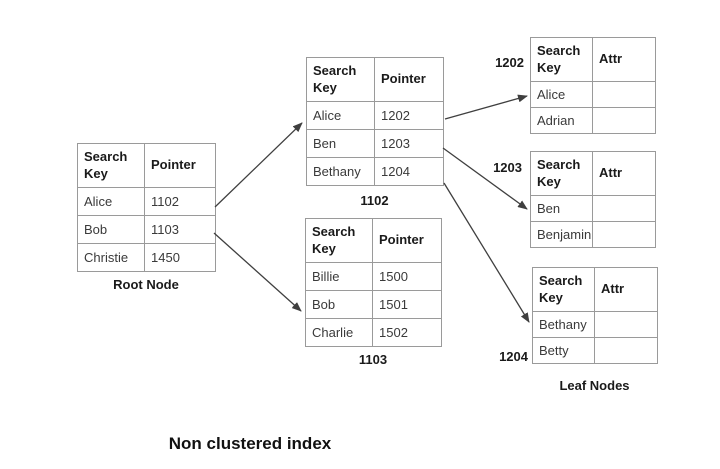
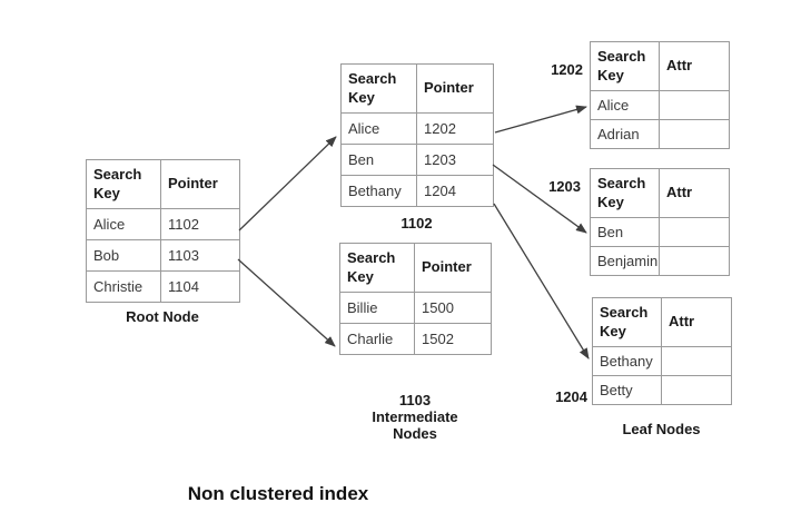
  Search Key	Pointer
  Alice	1102
  Bob	1103
- Christie	1450
+ Christie	1104
  Root Node
  Search Key	Pointer
  Alice	1202
  Ben	1203
  Bethany	1204
  1102
  Search Key	Pointer
  Billie	1500
- Bob	1501
  Charlie	1502
  1103
+ Intermediate Nodes
  Search Key	Attr
  Alice
  Adrian
  1202
  Search Key	Attr
  Ben
  Benjamin
  1203
  Search Key	Attr
  Bethany
  Betty
  1204
  Leaf Nodes
  Non clustered index
